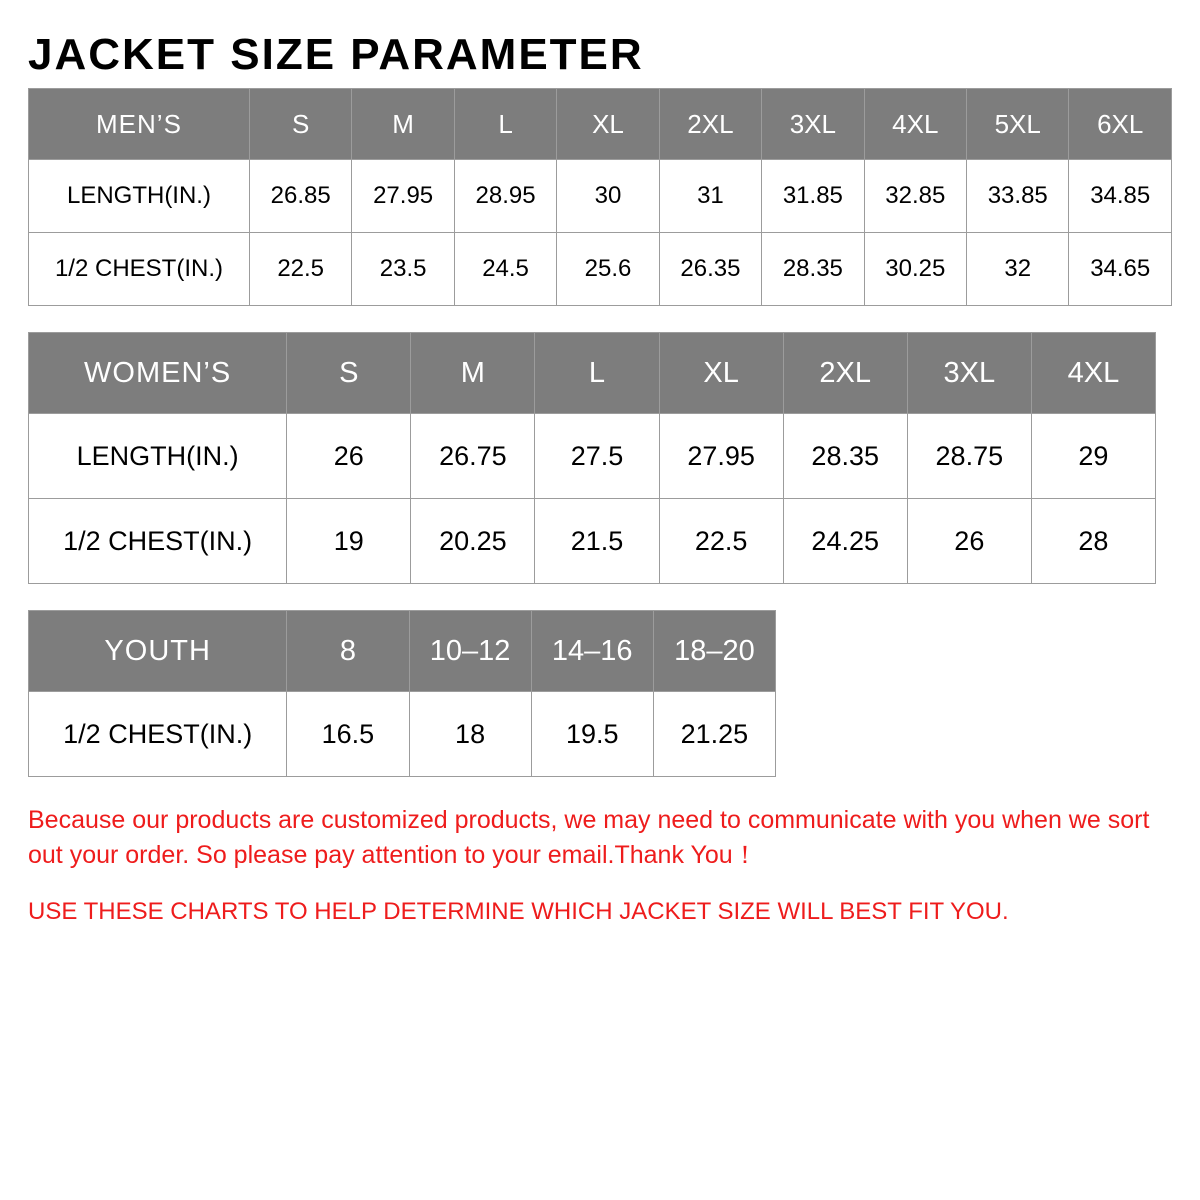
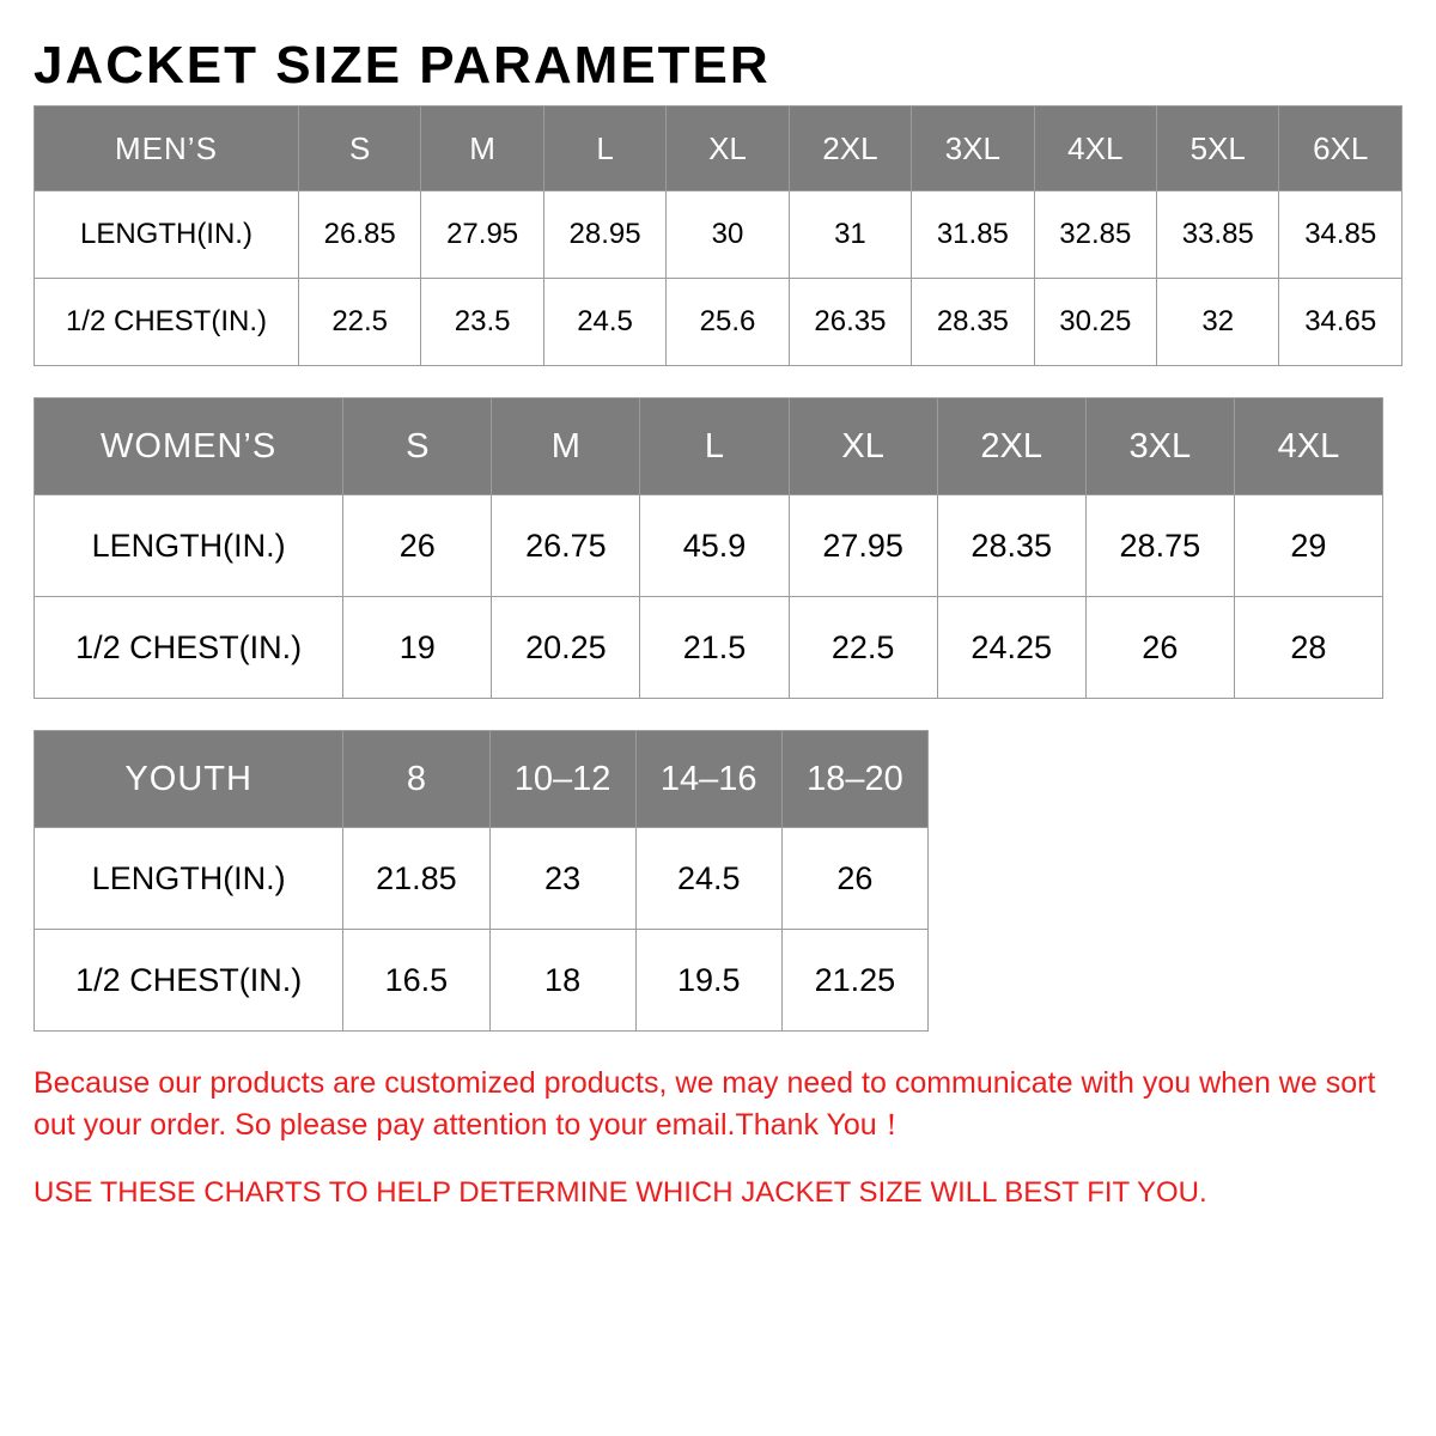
  JACKET SIZE PARAMETER
  MEN’S	S	M	L	XL	2XL	3XL	4XL	5XL	6XL
  LENGTH(IN.)	26.85	27.95	28.95	30	31	31.85	32.85	33.85	34.85
  1/2 CHEST(IN.)	22.5	23.5	24.5	25.6	26.35	28.35	30.25	32	34.65
  WOMEN’S	S	M	L	XL	2XL	3XL	4XL
- LENGTH(IN.)	26	26.75	27.5	27.95	28.35	28.75	29
+ LENGTH(IN.)	26	26.75	45.9	27.95	28.35	28.75	29
  1/2 CHEST(IN.)	19	20.25	21.5	22.5	24.25	26	28
  YOUTH	8	10–12	14–16	18–20
+ LENGTH(IN.)	21.85	23	24.5	26
  1/2 CHEST(IN.)	16.5	18	19.5	21.25
  Because our products are customized products, we may need to communicate with you when we sort out your order. So please pay attention to your email.Thank You！
  USE THESE CHARTS TO HELP DETERMINE WHICH JACKET SIZE WILL BEST FIT YOU.
